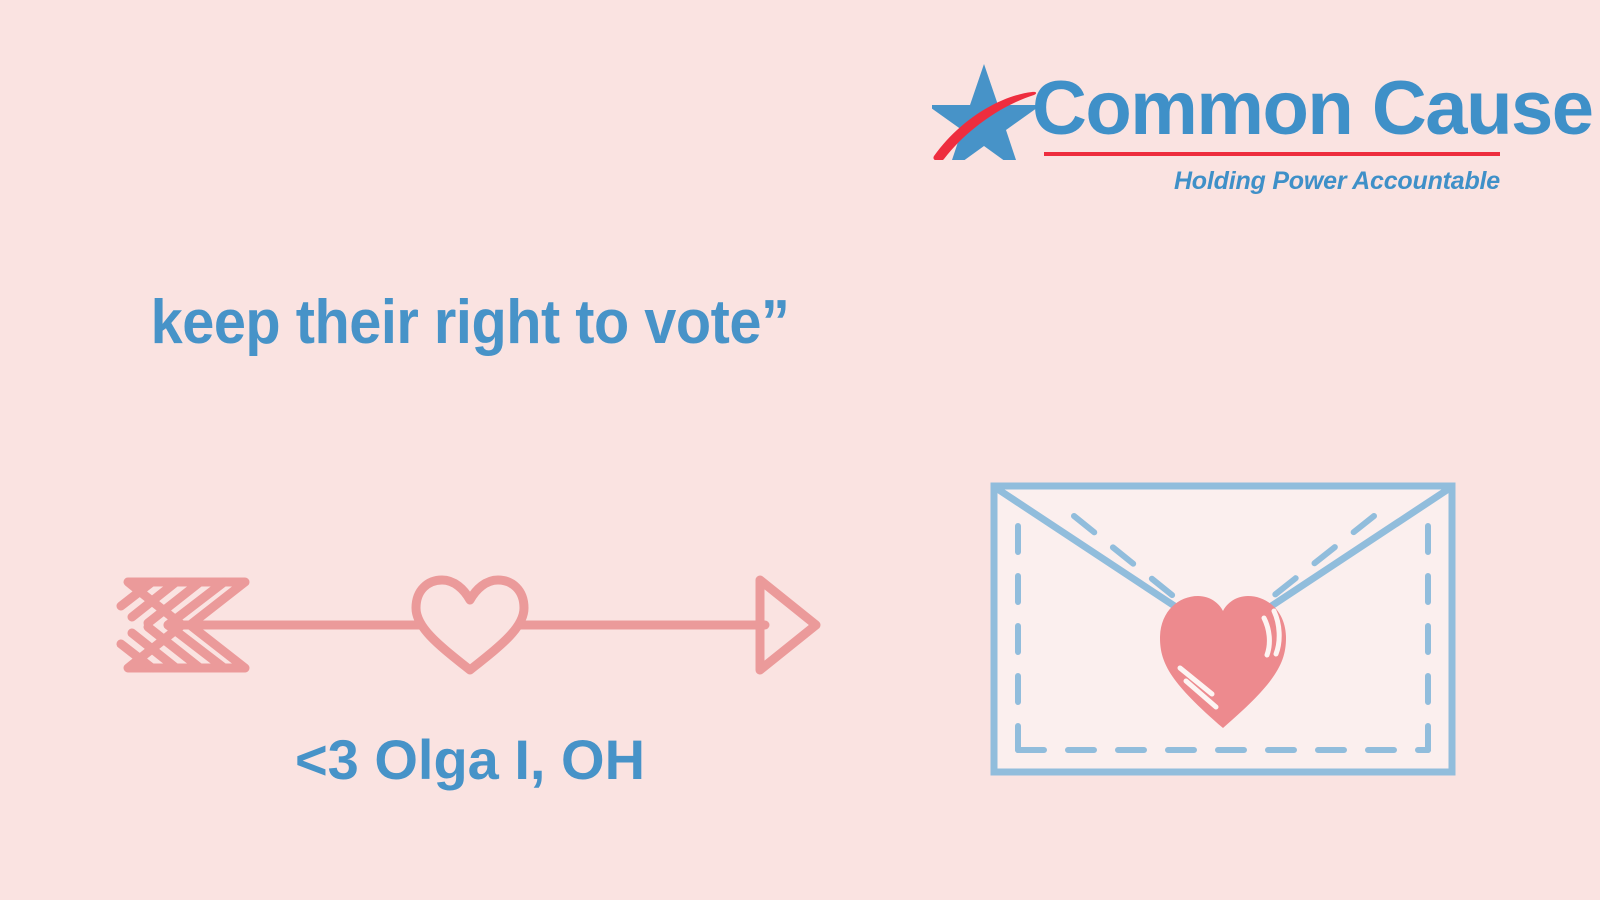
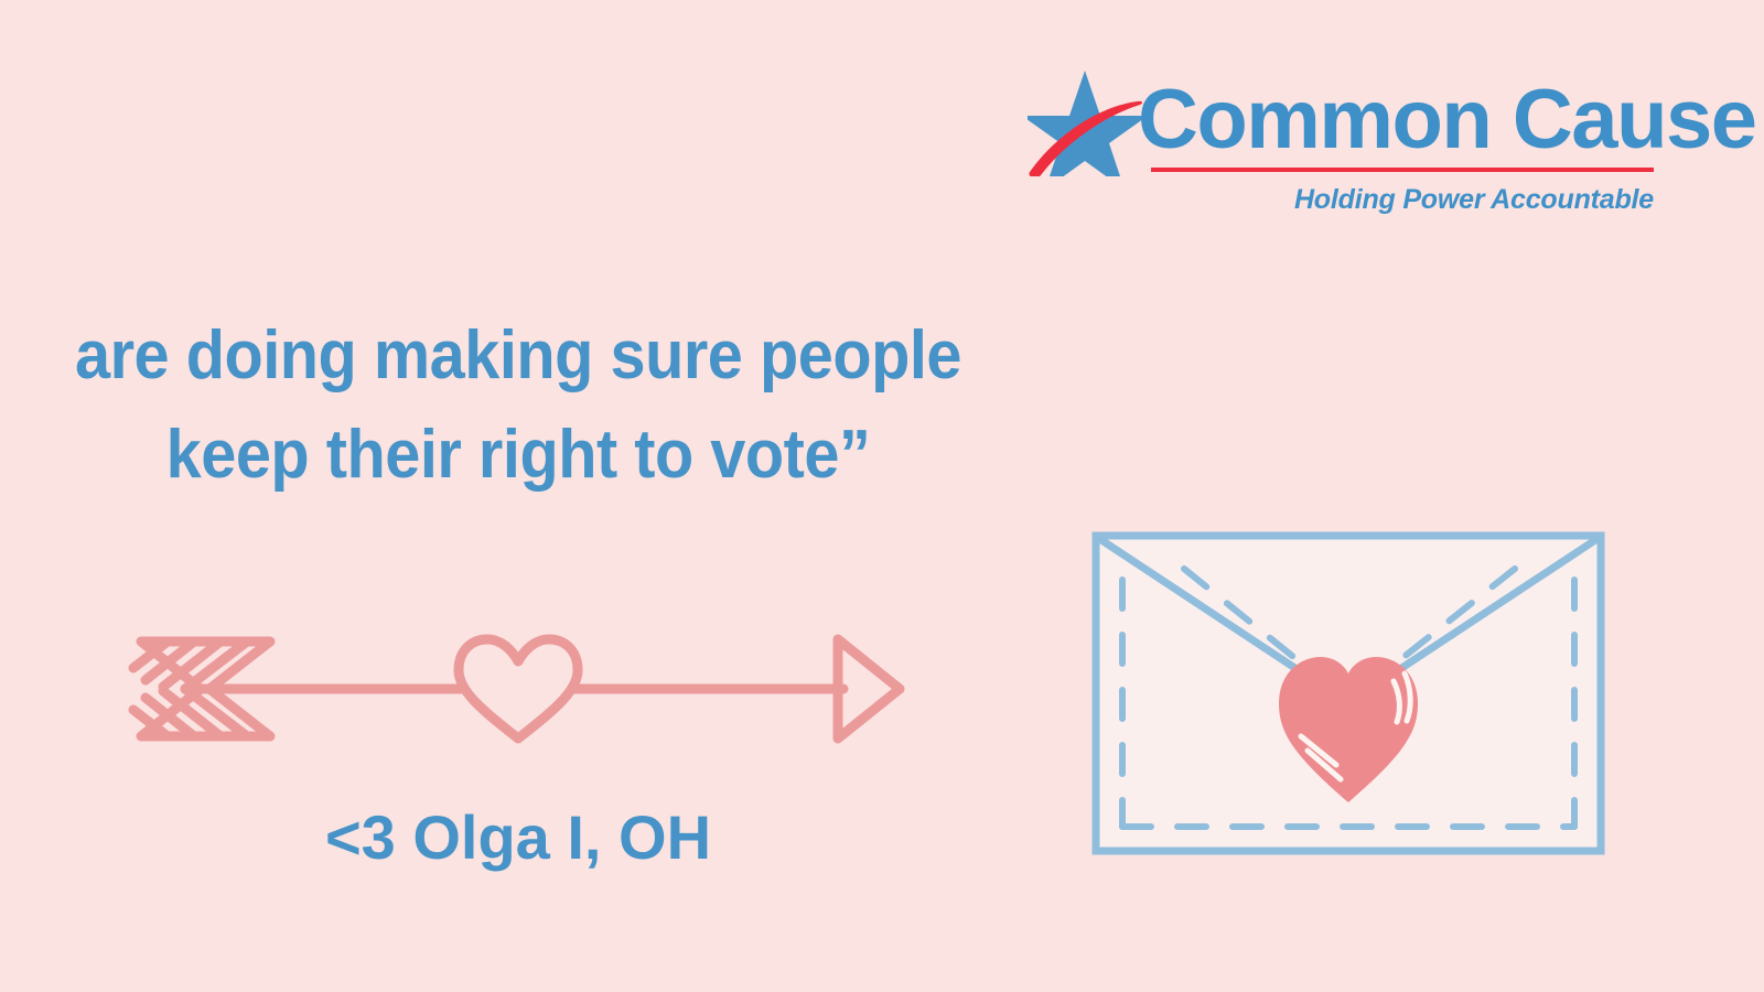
  Common Cause
  Holding Power Accountable
+ are doing making sure people
  keep their right to vote”
  <3 Olga I, OH
